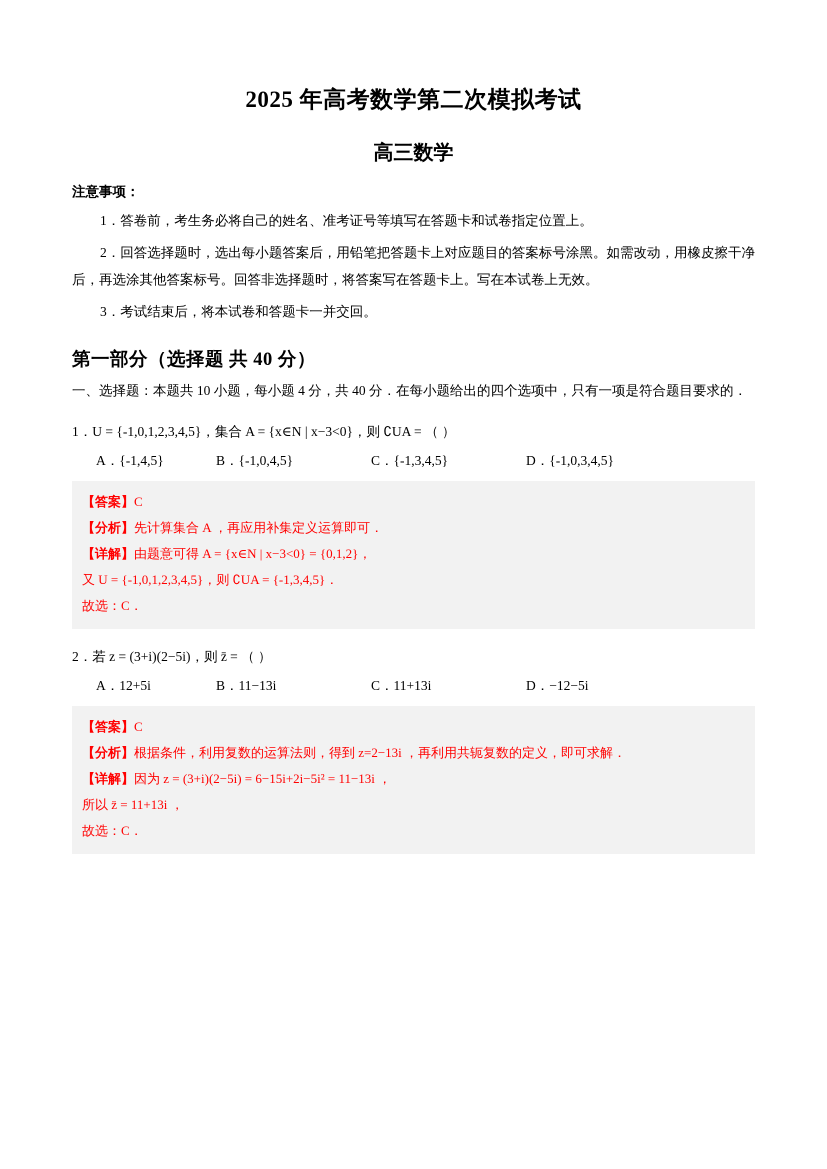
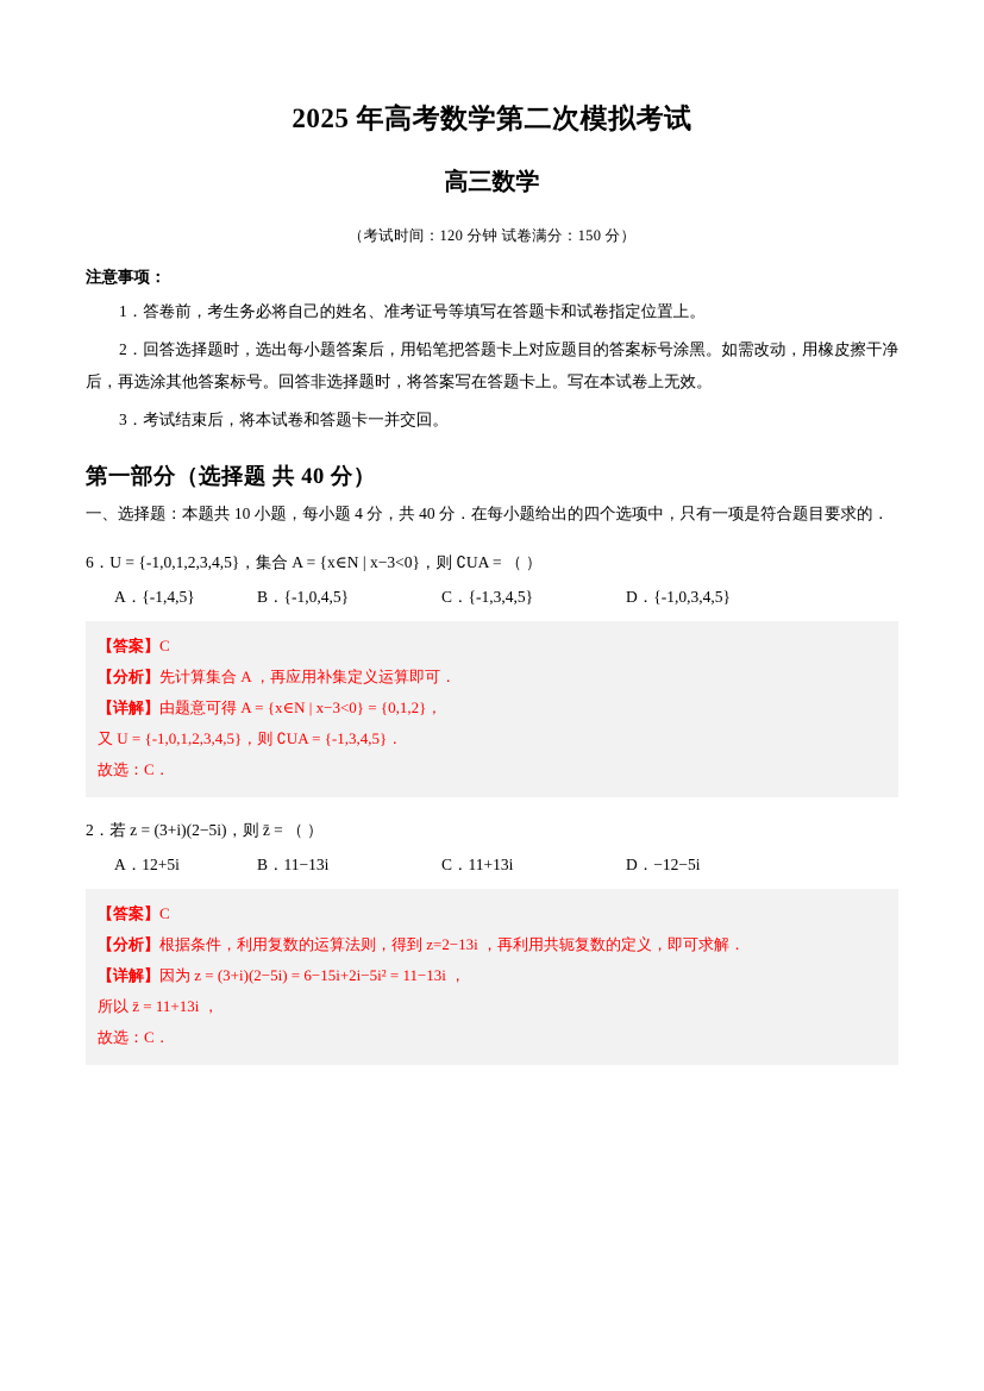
  2025 年高考数学第二次模拟考试
  高三数学
+ （考试时间：120 分钟 试卷满分：150 分）
  注意事项：
  1．答卷前，考生务必将自己的姓名、准考证号等填写在答题卡和试卷指定位置上。
  2．回答选择题时，选出每小题答案后，用铅笔把答题卡上对应题目的答案标号涂黑。如需改动，用橡皮擦干净后，再选涂其他答案标号。回答非选择题时，将答案写在答题卡上。写在本试卷上无效。
  3．考试结束后，将本试卷和答题卡一并交回。
  第一部分（选择题 共 40 分）
  一、选择题：本题共 10 小题，每小题 4 分，共 40 分．在每小题给出的四个选项中，只有一项是符合题目要求的．
- 1．U = {-1,0,1,2,3,4,5}，集合 A = {x∈N | x−3<0}，则 ∁UA = （ ）
+ 6．U = {-1,0,1,2,3,4,5}，集合 A = {x∈N | x−3<0}，则 ∁UA = （ ）
  A．{-1,4,5}
  B．{-1,0,4,5}
  C．{-1,3,4,5}
  D．{-1,0,3,4,5}
  【答案】C
  【分析】先计算集合 A ，再应用补集定义运算即可．
  【详解】由题意可得 A = {x∈N | x−3<0} = {0,1,2}，
  又 U = {-1,0,1,2,3,4,5}，则 ∁UA = {-1,3,4,5}．
  故选：C．
  2．若 z = (3+i)(2−5i)，则 z̄ = （ ）
  A．12+5i
  B．11−13i
  C．11+13i
  D．−12−5i
  【答案】C
  【分析】根据条件，利用复数的运算法则，得到 z=2−13i ，再利用共轭复数的定义，即可求解．
  【详解】因为 z = (3+i)(2−5i) = 6−15i+2i−5i² = 11−13i ，
  所以 z̄ = 11+13i ，
  故选：C．
